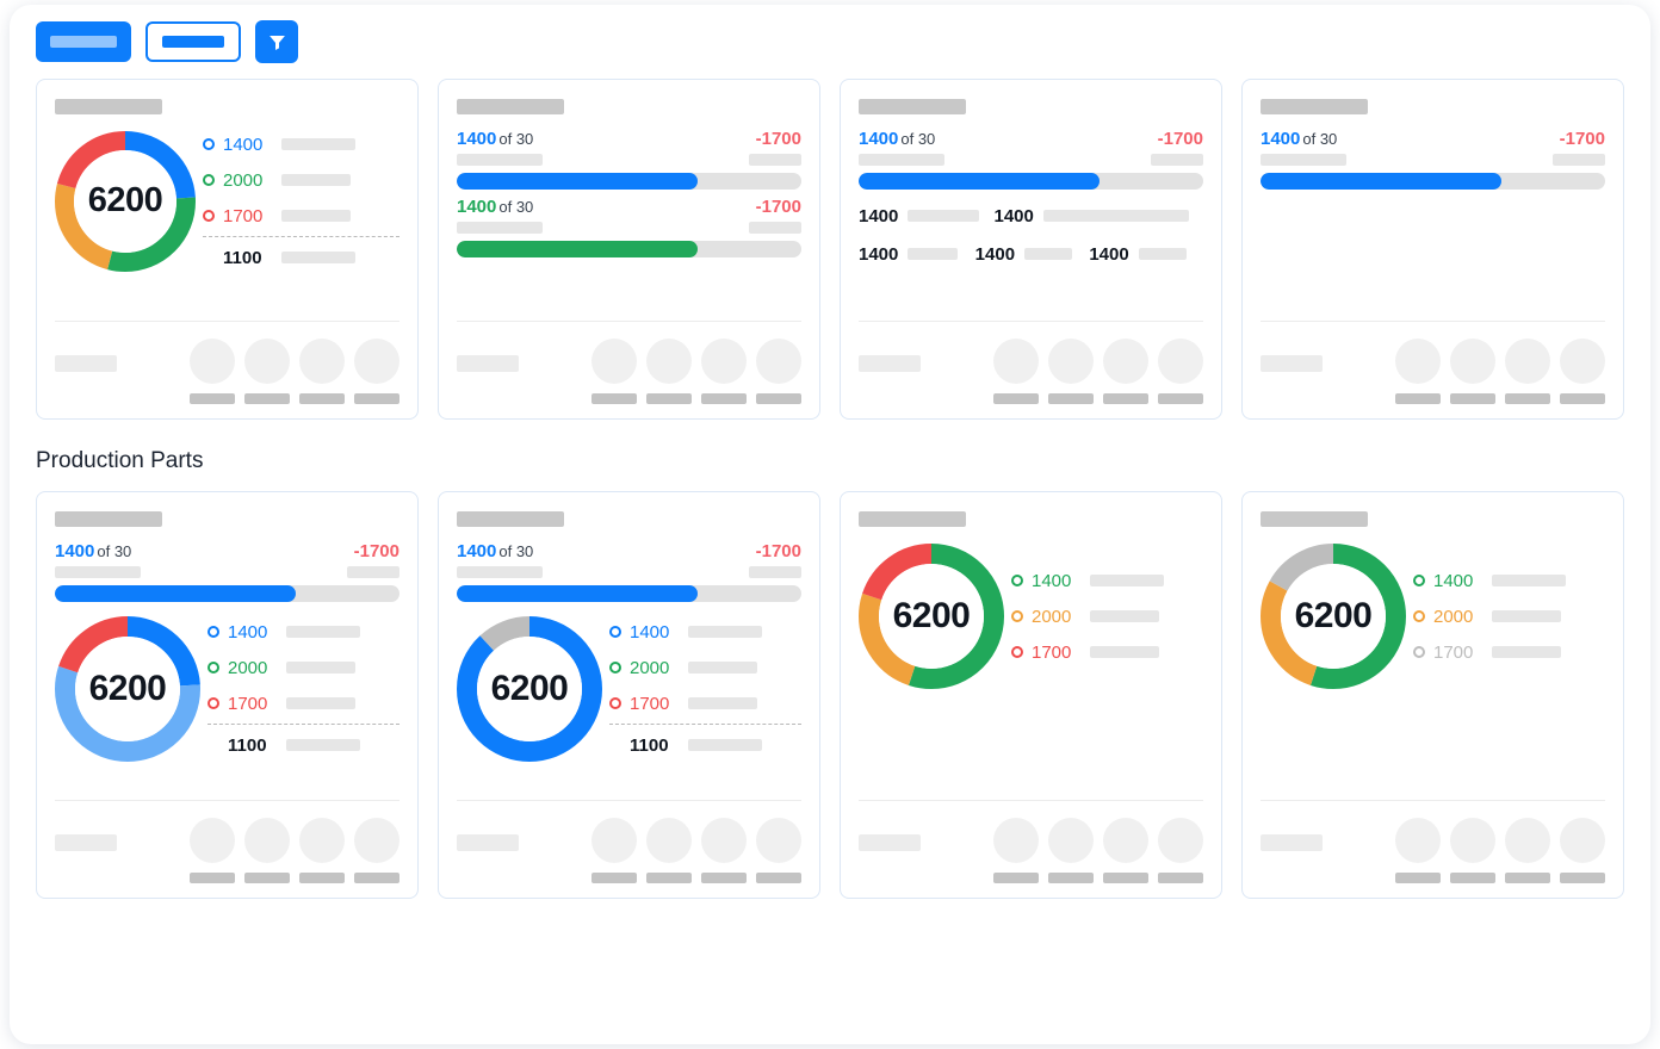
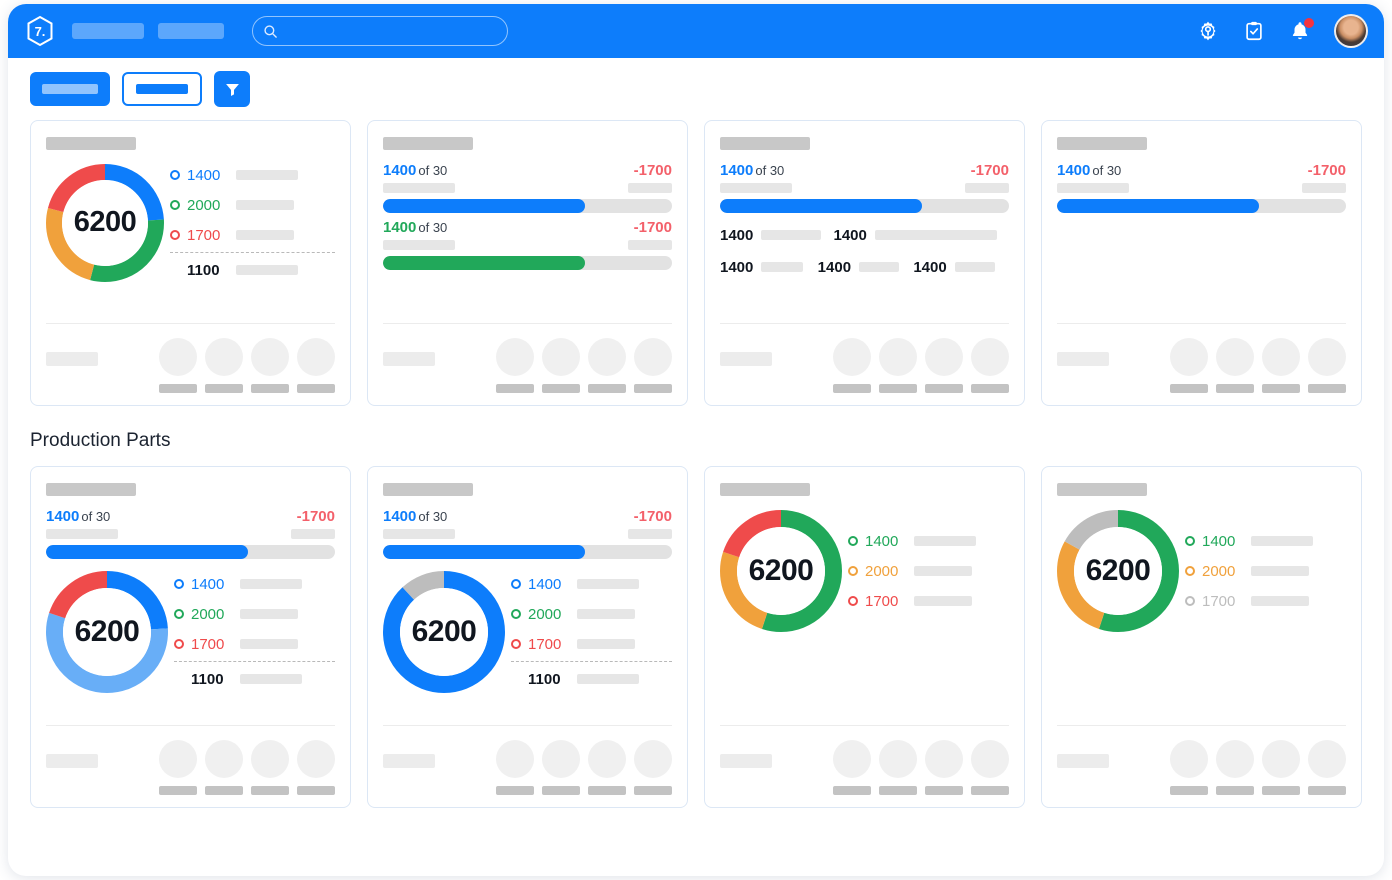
+ 7.
  6200
  1400
  2000
  1700
  1100
  1400 of 30
  -1700
  1400 of 30
  -1700
  1400 of 30
  -1700
  1400
  1400
  1400
  1400
  1400
  1400 of 30
  -1700
  Production Parts
  1400 of 30
  -1700
  6200
  1400
  2000
  1700
  1100
  1400 of 30
  -1700
  6200
  1400
  2000
  1700
  1100
  6200
  1400
  2000
  1700
  6200
  1400
  2000
  1700
